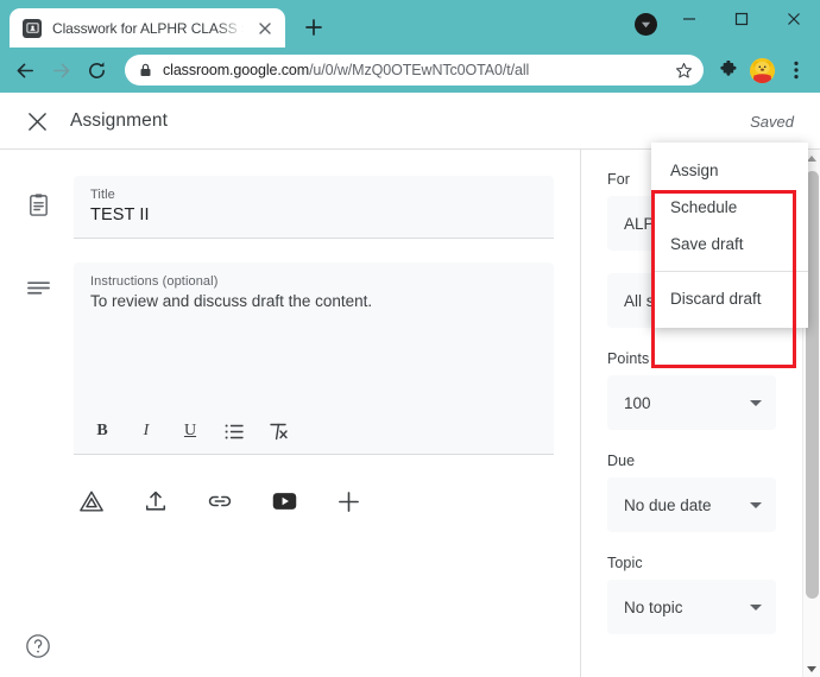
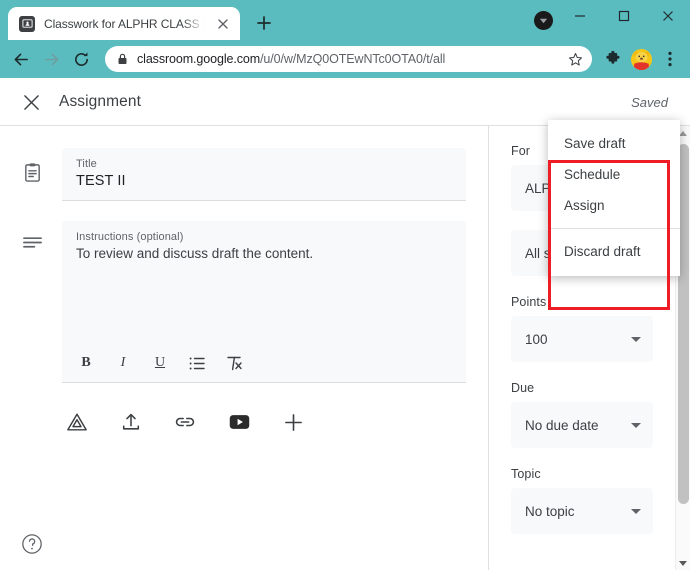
  Classwork for ALPHR CLASS
  classroom.google.com/u/0/w/MzQ0OTEwNTc0OTA0/t/all
  Assignment
  Saved
  Title
  TEST II
  Instructions (optional)
  To review and discuss draft the content.
  B
  I
  U
  For
  Points
  100
  Due
  No due date
  Topic
  No topic
- Assign
+ Save draft
  Schedule
- Save draft
+ Assign
  Discard draft
